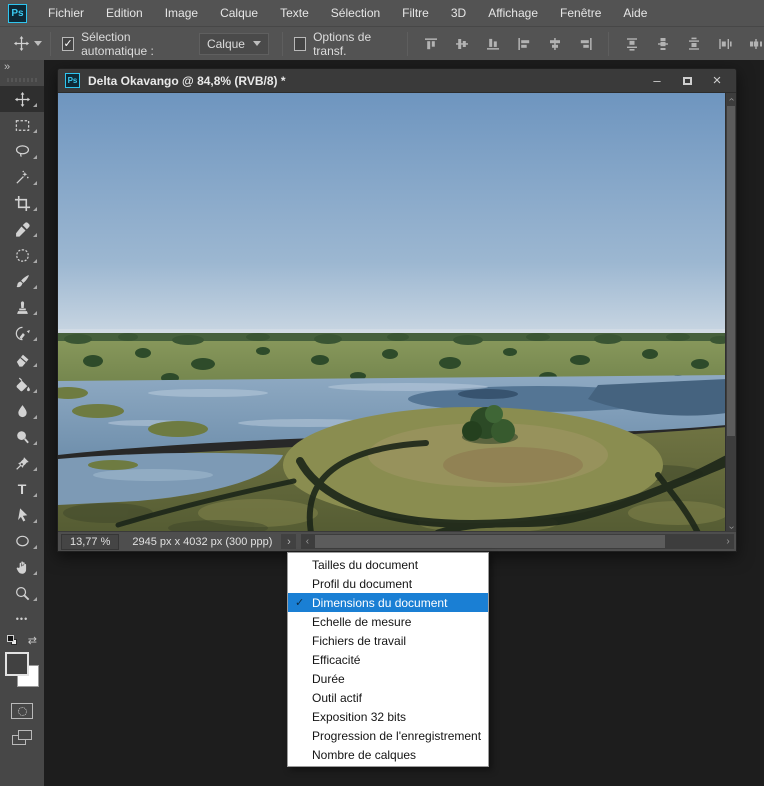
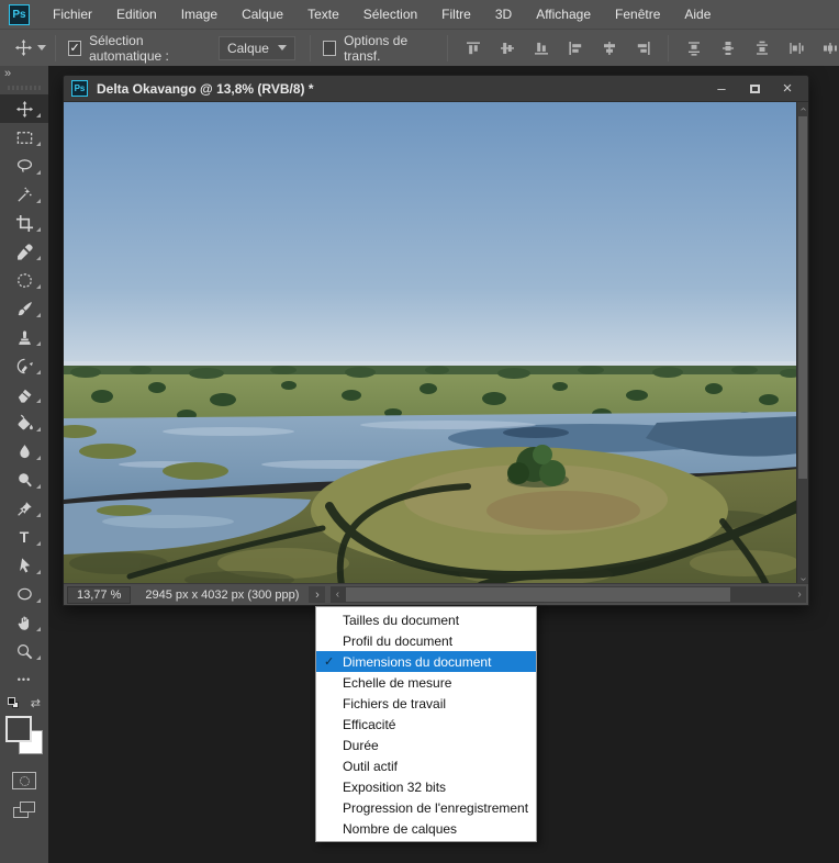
  Ps
  Fichier
  Edition
  Image
  Calque
  Texte
  Sélection
  Filtre
  3D
  Affichage
  Fenêtre
  Aide
  ✓
  Sélection automatique :
  Calque
  Options de transf.
  »
  T
  •••
  ⇄
  Ps
- Delta Okavango @ 84,8% (RVB/8) *
+ Delta Okavango @ 13,8% (RVB/8) *
  –
  ×
  13,77 %
  2945 px x 4032 px (300 ppp)
  ›
  ‹
  ›
  Tailles du document
  Profil du document
  ✓
  Dimensions du document
  Echelle de mesure
  Fichiers de travail
  Efficacité
  Durée
  Outil actif
  Exposition 32 bits
  Progression de l'enregistrement
  Nombre de calques
